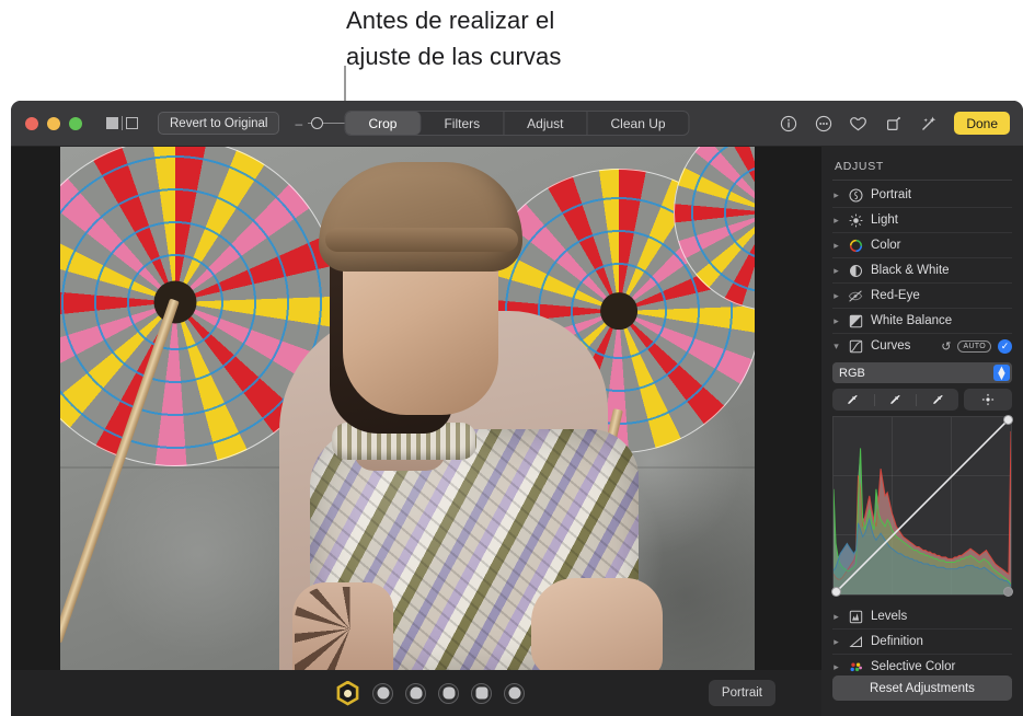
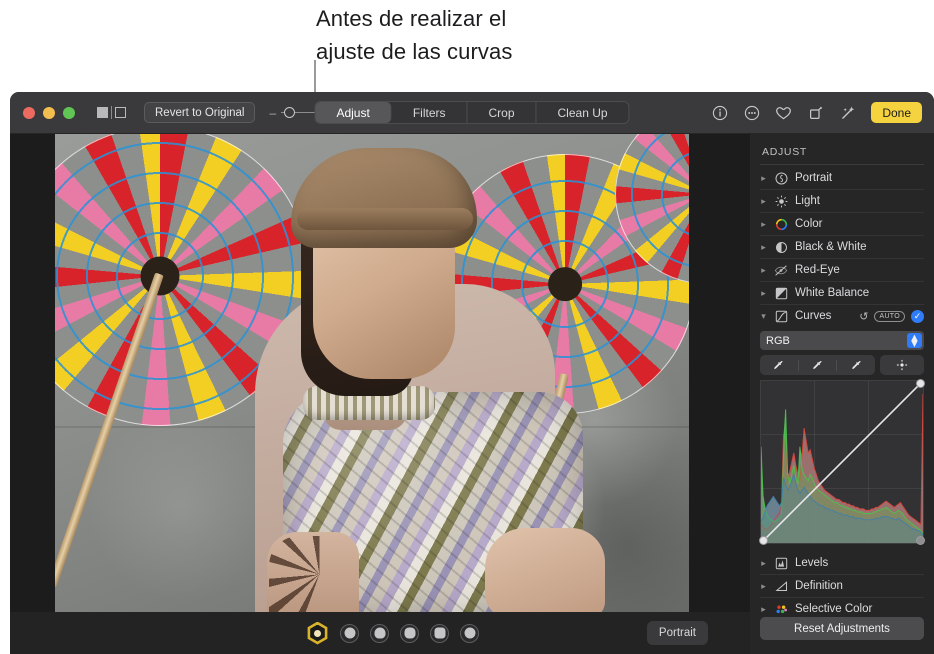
  Antes de realizar el
  ajuste de las curvas
  Revert to Original
  –
- Crop
+ Adjust
  Filters
- Adjust
+ Crop
  Clean Up
  Done
  Portrait
  ADJUST
  ▸
  Portrait
  ▸
  Light
  ▸
  Color
  ▸
  Black & White
  ▸
  Red-Eye
  ▸
  White Balance
  ▾
  Curves
  ↺
  ✓
  RGB
  ▲
  ▼
  ▸
  Levels
  ▸
  Definition
  ▸
  Selective Color
  Reset Adjustments
